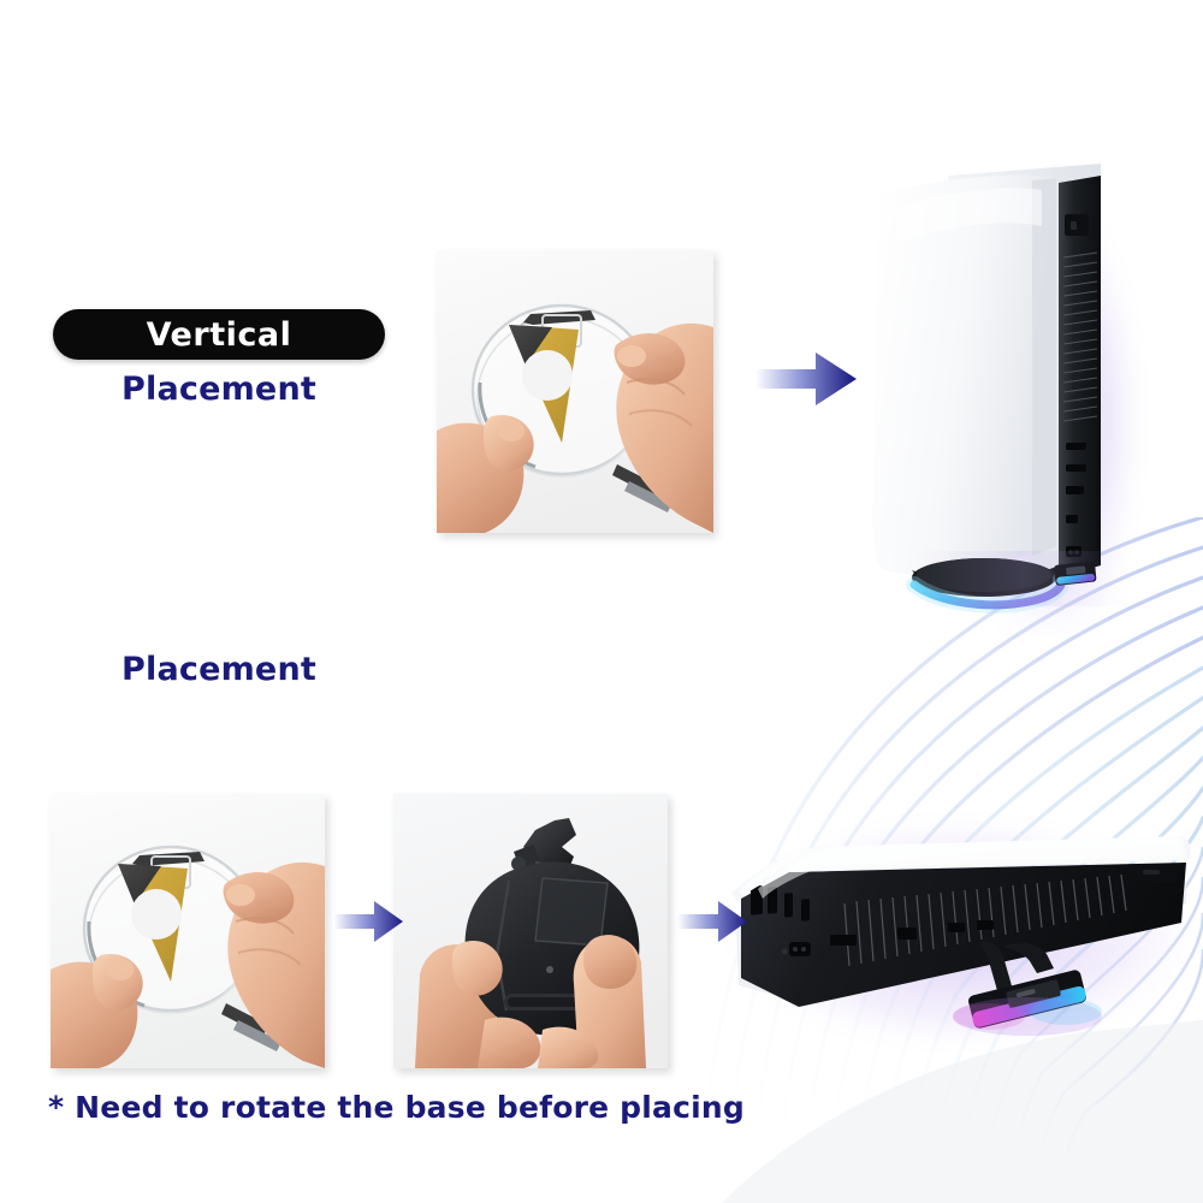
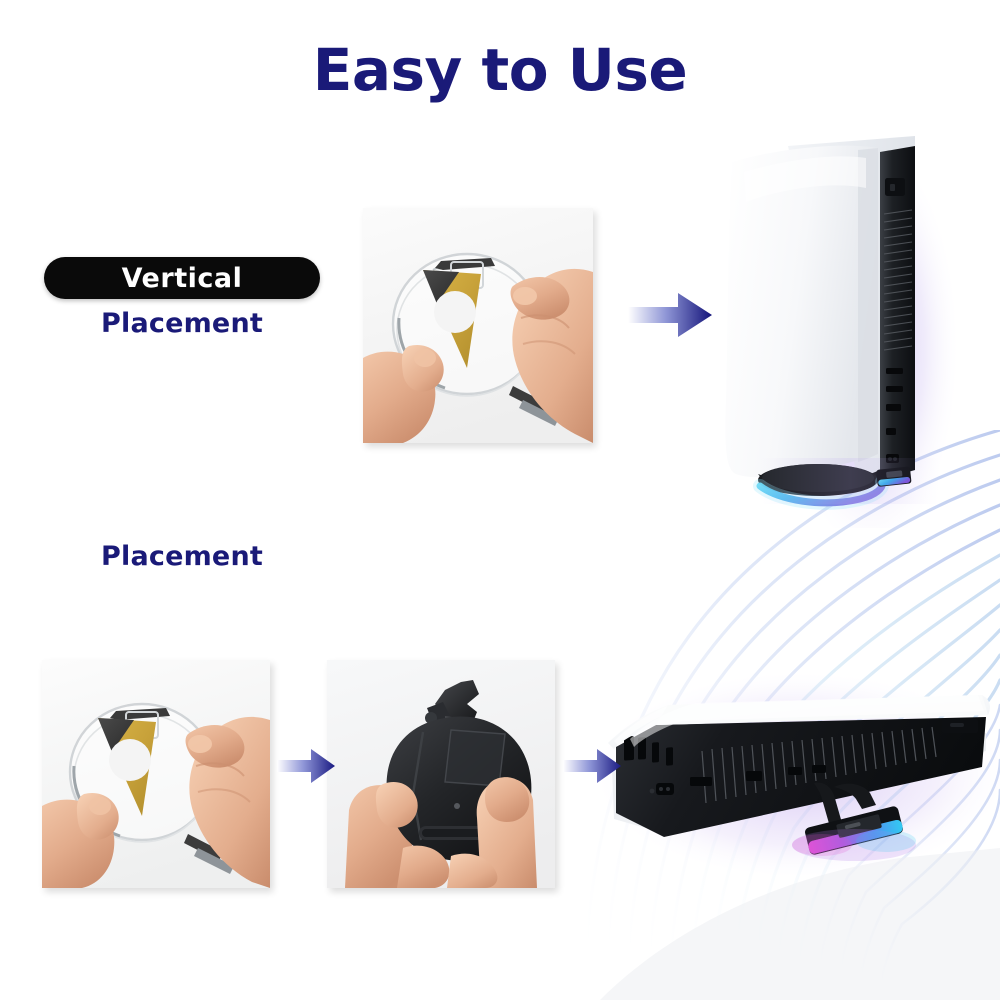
+ Easy to Use
  Vertical
  Placement
  Placement
- * Need to rotate the base before placing
